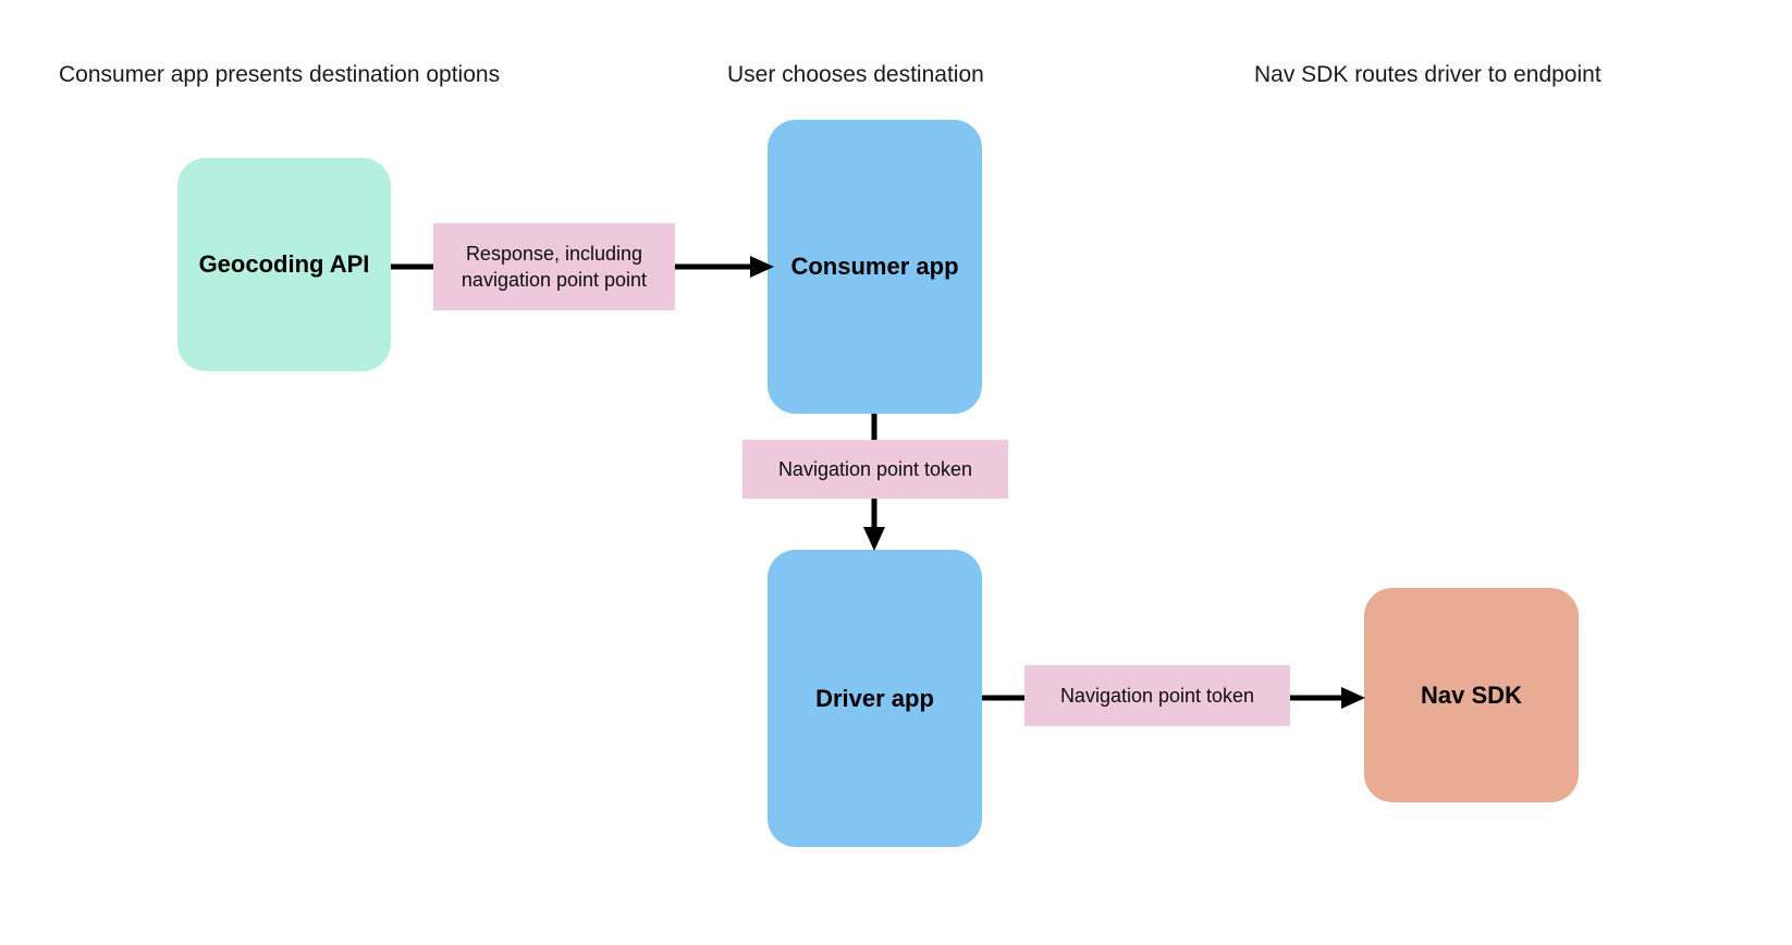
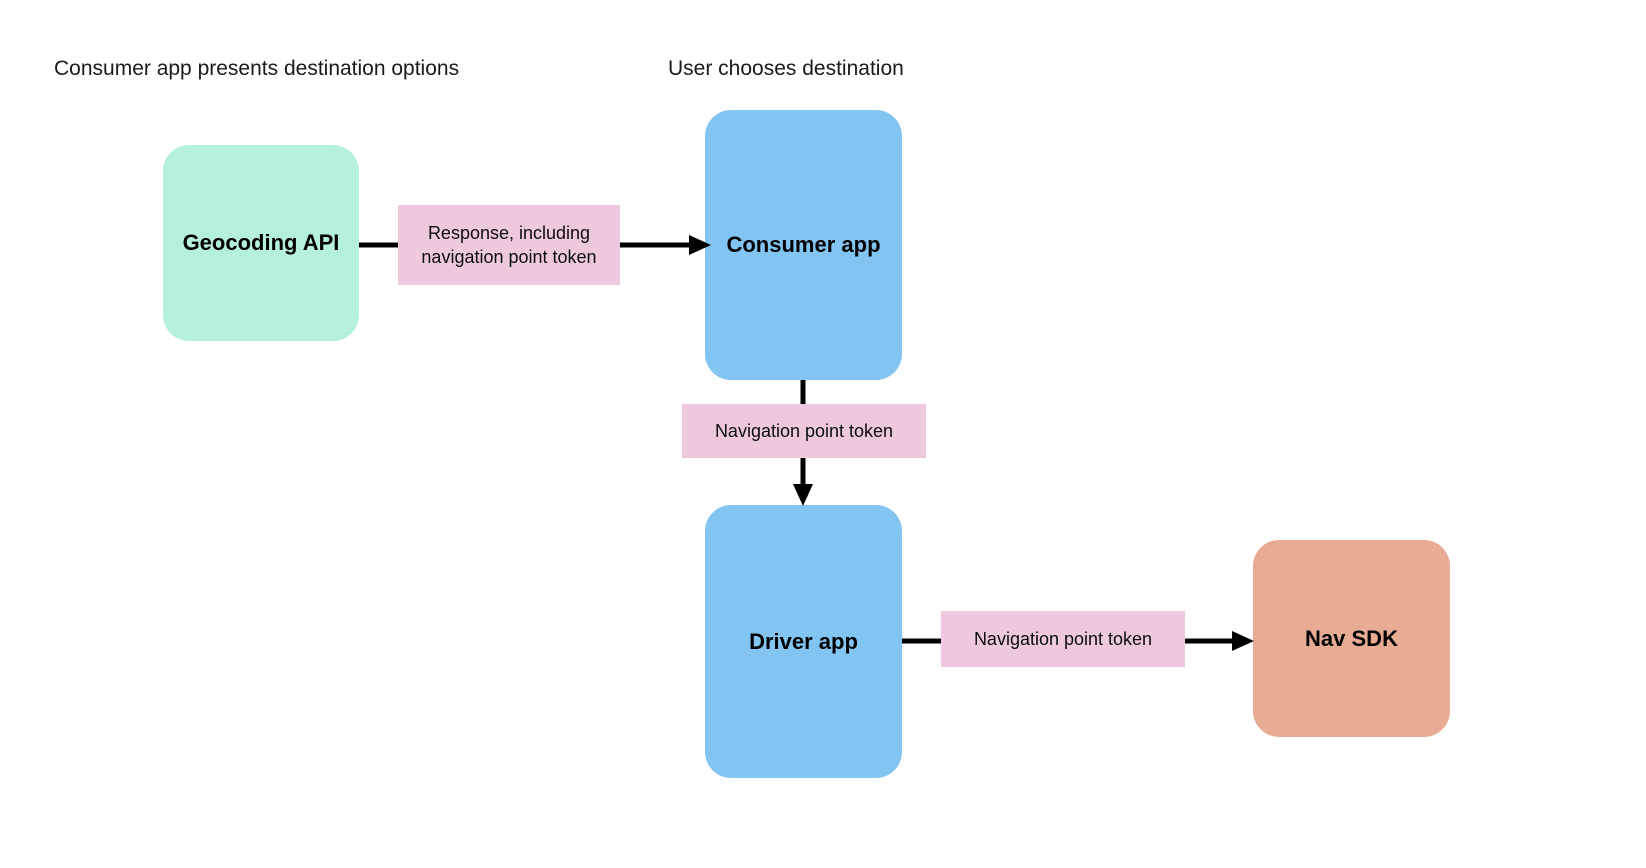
  Consumer app presents destination options
  User chooses destination
- Nav SDK routes driver to endpoint
  Geocoding API
  Consumer app
  Driver app
  Nav SDK
- Response, including navigation point point
+ Response, including navigation point token
  Navigation point token
  Navigation point token
